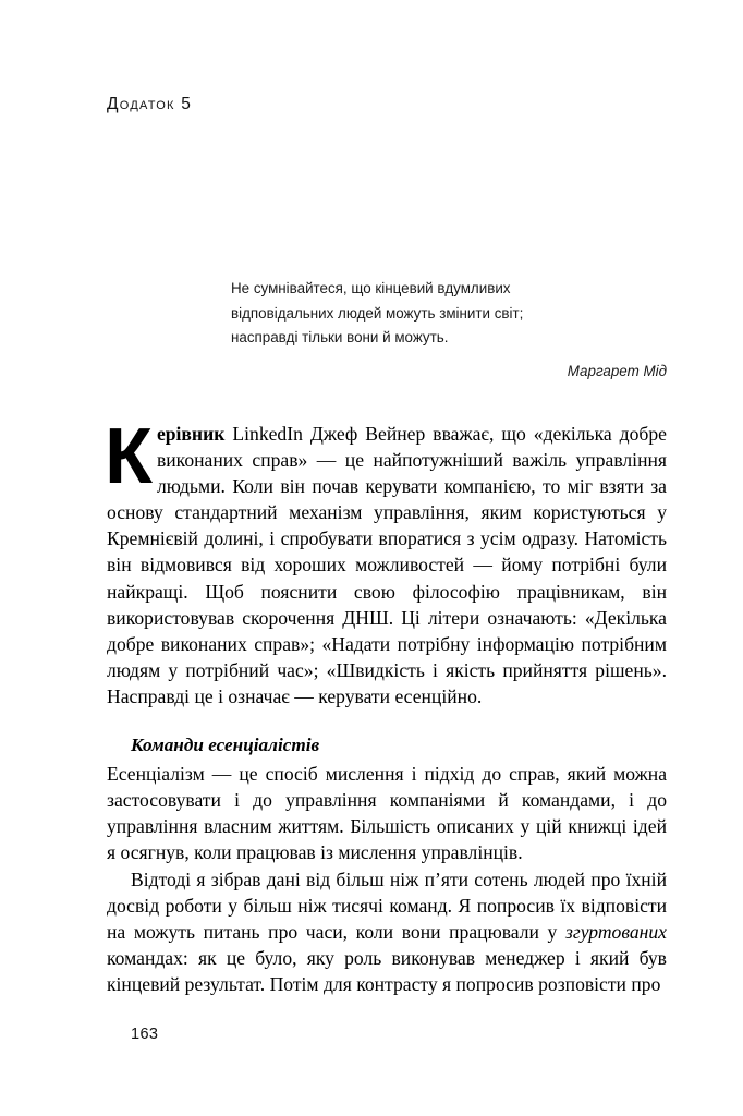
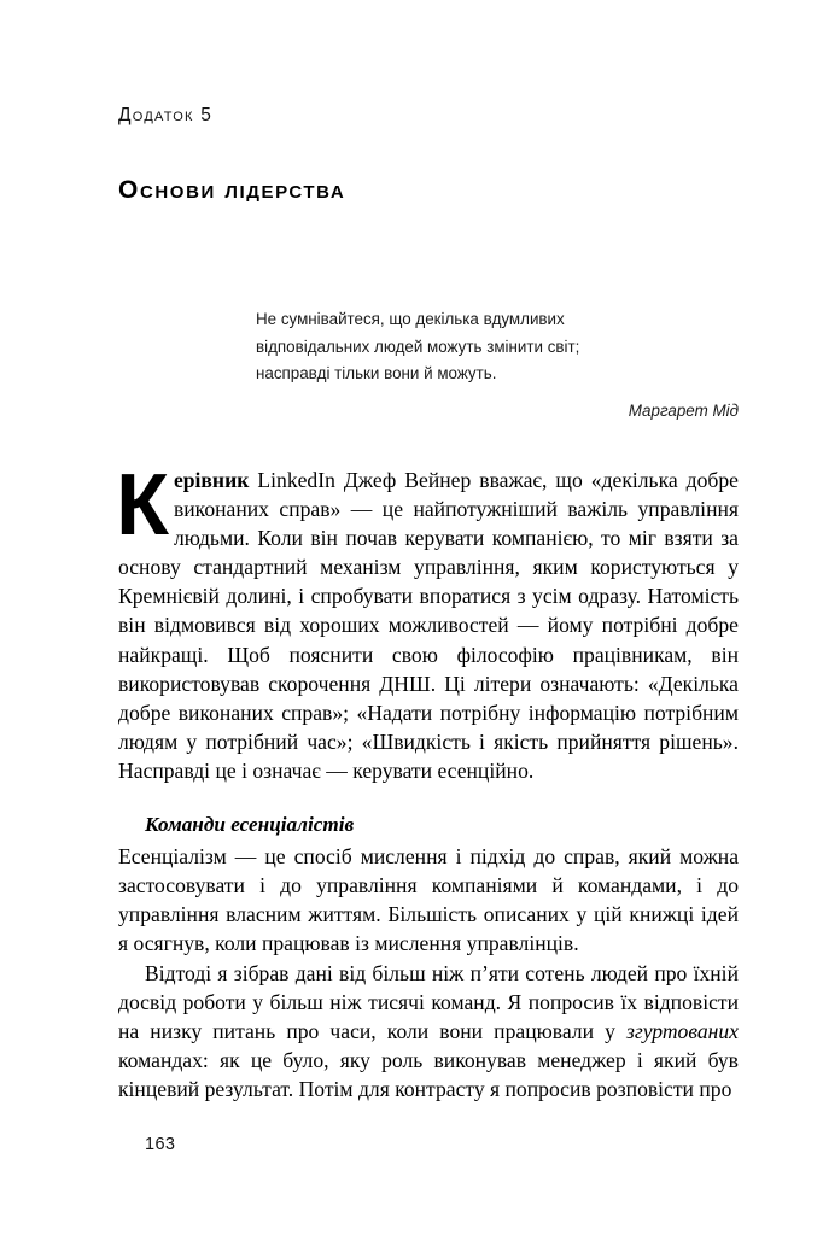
  додаток 5
+ основи лідерства
- Не сумнівайтеся, що кінцевий вдумливих
+ Не сумнівайтеся, що декілька вдумливих
  відповідальних людей можуть змінити світ;
  насправді тільки вони й можуть.
  Маргарет Мід
  К
- ерівник LinkedIn Джеф Вейнер вважає, що «декілька добре виконаних справ» — це найпотужніший важіль управління людьми. Коли він почав керувати компанією, то міг взяти за основу стандартний механізм управління, яким користуються у Кремнієвій долині, і спробувати впоратися з усім одразу. Натомість він відмовився від хороших можливостей — йому потрібні були найкращі. Щоб пояснити свою філософію працівникам, він використовував скорочення ДНШ. Ці літери означають: «Декілька добре виконаних справ»; «Надати потрібну інформацію потрібним людям у потрібний час»; «Швидкість і якість прийняття рішень». Насправді це і означає — керувати есенційно.
+ ерівник LinkedIn Джеф Вейнер вважає, що «декілька добре виконаних справ» — це найпотужніший важіль управління людьми. Коли він почав керувати компанією, то міг взяти за основу стандартний механізм управління, яким користуються у Кремнієвій долині, і спробувати впоратися з усім одразу. Натомість він відмовився від хороших можливостей — йому потрібні добре найкращі. Щоб пояснити свою філософію працівникам, він використовував скорочення ДНШ. Ці літери означають: «Декілька добре виконаних справ»; «Надати потрібну інформацію потрібним людям у потрібний час»; «Швидкість і якість прийняття рішень». Насправді це і означає — керувати есенційно.
  Команди есенціалістів
  Есенціалізм — це спосіб мислення і підхід до справ, який можна застосовувати і до управління компаніями й командами, і до управління власним життям. Більшість описаних у цій книжці ідей я осягнув, коли працював із мислення управлінців.
- Відтоді я зібрав дані від більш ніж п’яти сотень людей про їхній досвід роботи у більш ніж тисячі команд. Я попросив їх відповісти на можуть питань про часи, коли вони працювали у згуртованих командах: як це було, яку роль виконував менеджер і який був кінцевий результат. Потім для контрасту я попросив розповісти про
+ Відтоді я зібрав дані від більш ніж п’яти сотень людей про їхній досвід роботи у більш ніж тисячі команд. Я попросив їх відповісти на низку питань про часи, коли вони працювали у згуртованих командах: як це було, яку роль виконував менеджер і який був кінцевий результат. Потім для контрасту я попросив розповісти про
  163
